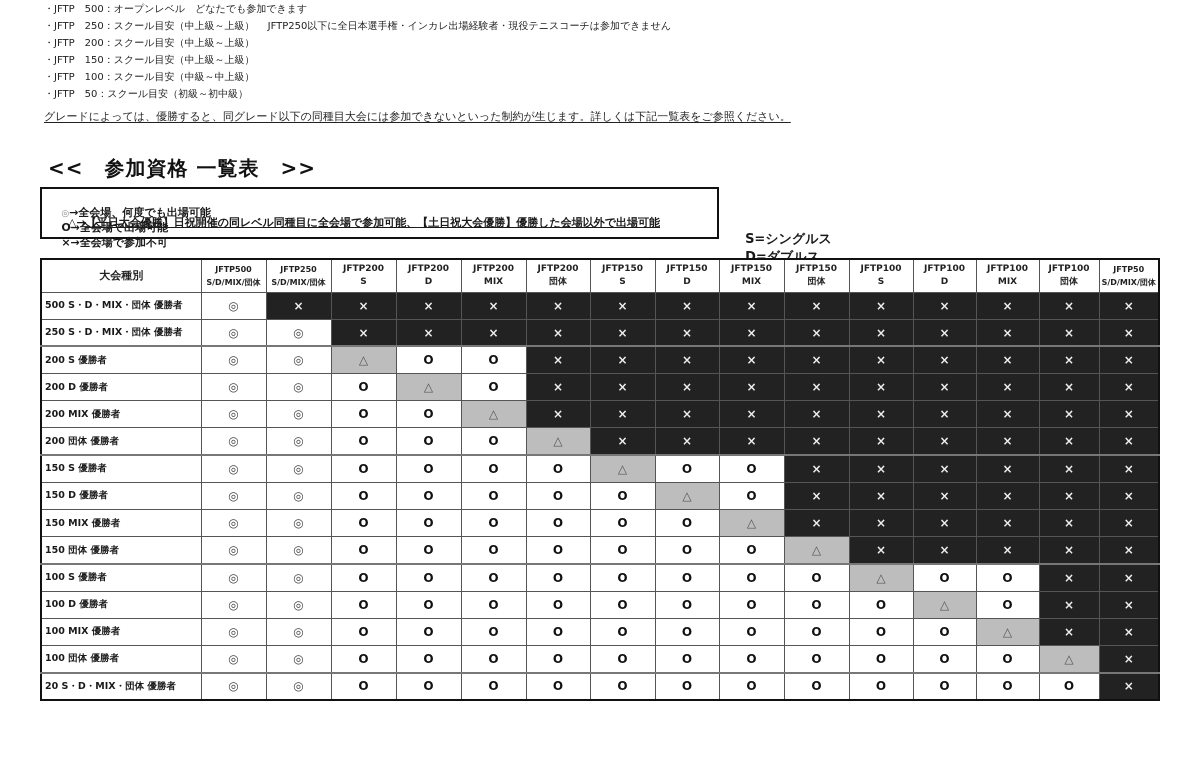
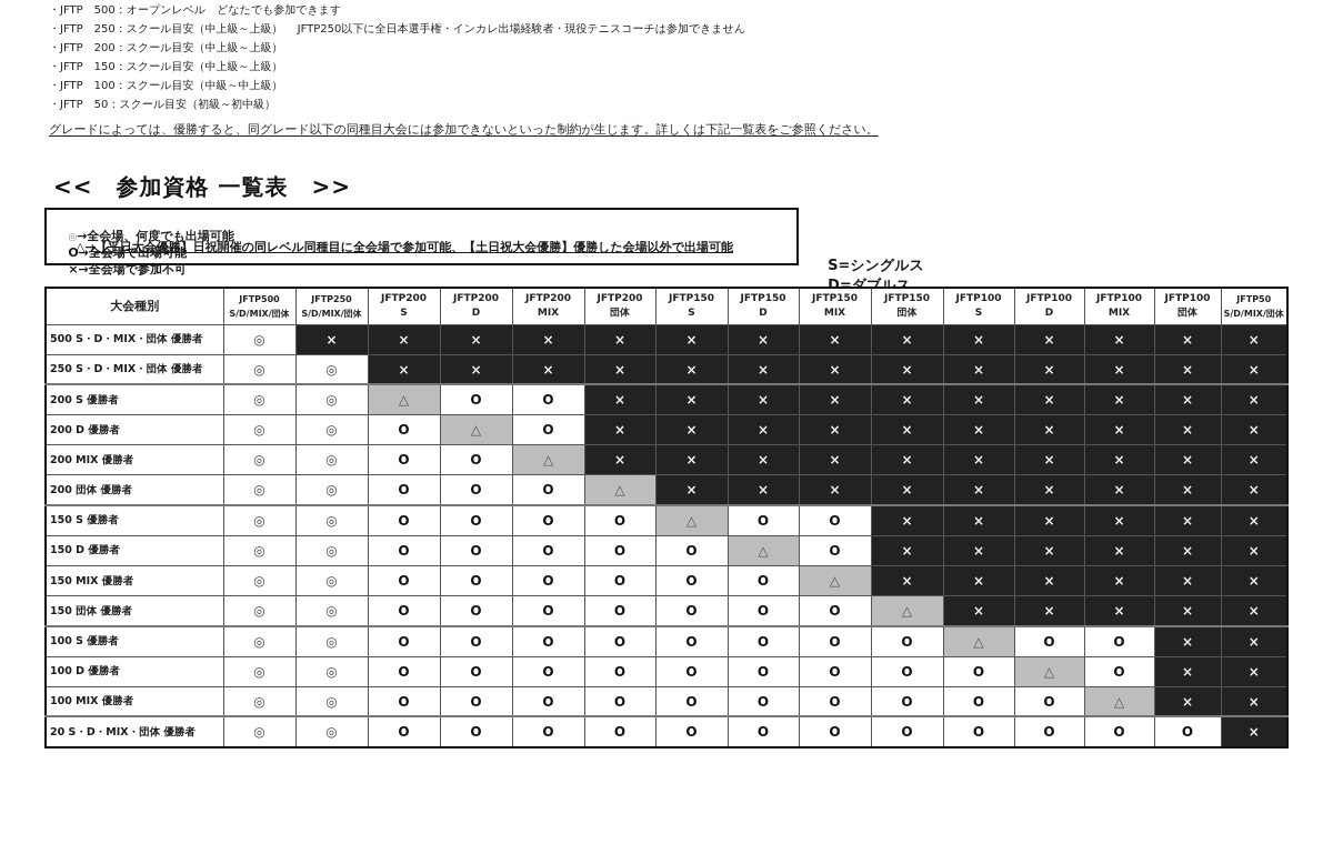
  ・JFTP 500：オープンレベル どなたでも参加できます
  ・JFTP 250：スクール目安（中上級～上級） JFTP250以下に全日本選手権・インカレ出場経験者・現役テニスコーチは参加できません
  ・JFTP 200：スクール目安（中上級～上級）
  ・JFTP 150：スクール目安（中上級～上級）
  ・JFTP 100：スクール目安（中級～中上級）
  ・JFTP 50：スクール目安（初級～初中級）
  グレードによっては、優勝すると、同グレード以下の同種目大会には参加できないといった制約が生じます。詳しくは下記一覧表をご参照ください。
  << 参加資格 一覧表 >>
  ◎→全会場、何度でも出場可能 O→全会場で出場可能 ×→全会場で参加不可
  △→【平日大会優勝】日祝開催の同レベル同種目に全会場で参加可能、【土日祝大会優勝】優勝した会場以外で出場可能
  大会種別	JFTP500S/D/MIX/団体	JFTP250S/D/MIX/団体	JFTP200S	JFTP200D	JFTP200MIX	JFTP200団体	JFTP150S	JFTP150D	JFTP150MIX	JFTP150団体	JFTP100S	JFTP100D	JFTP100MIX	JFTP100団体	JFTP50S/D/MIX/団体
  500 S・D・MIX・団体 優勝者	◎	×	×	×	×	×	×	×	×	×	×	×	×	×	×
  250 S・D・MIX・団体 優勝者	◎	◎	×	×	×	×	×	×	×	×	×	×	×	×	×
  200 S 優勝者	◎	◎	△	O	O	×	×	×	×	×	×	×	×	×	×
  200 D 優勝者	◎	◎	O	△	O	×	×	×	×	×	×	×	×	×	×
  200 MIX 優勝者	◎	◎	O	O	△	×	×	×	×	×	×	×	×	×	×
  200 団体 優勝者	◎	◎	O	O	O	△	×	×	×	×	×	×	×	×	×
  150 S 優勝者	◎	◎	O	O	O	O	△	O	O	×	×	×	×	×	×
  150 D 優勝者	◎	◎	O	O	O	O	O	△	O	×	×	×	×	×	×
  150 MIX 優勝者	◎	◎	O	O	O	O	O	O	△	×	×	×	×	×	×
  150 団体 優勝者	◎	◎	O	O	O	O	O	O	O	△	×	×	×	×	×
  100 S 優勝者	◎	◎	O	O	O	O	O	O	O	O	△	O	O	×	×
  100 D 優勝者	◎	◎	O	O	O	O	O	O	O	O	O	△	O	×	×
  100 MIX 優勝者	◎	◎	O	O	O	O	O	O	O	O	O	O	△	×	×
- 100 団体 優勝者	◎	◎	O	O	O	O	O	O	O	O	O	O	O	△	×
  20 S・D・MIX・団体 優勝者	◎	◎	O	O	O	O	O	O	O	O	O	O	O	O	×
